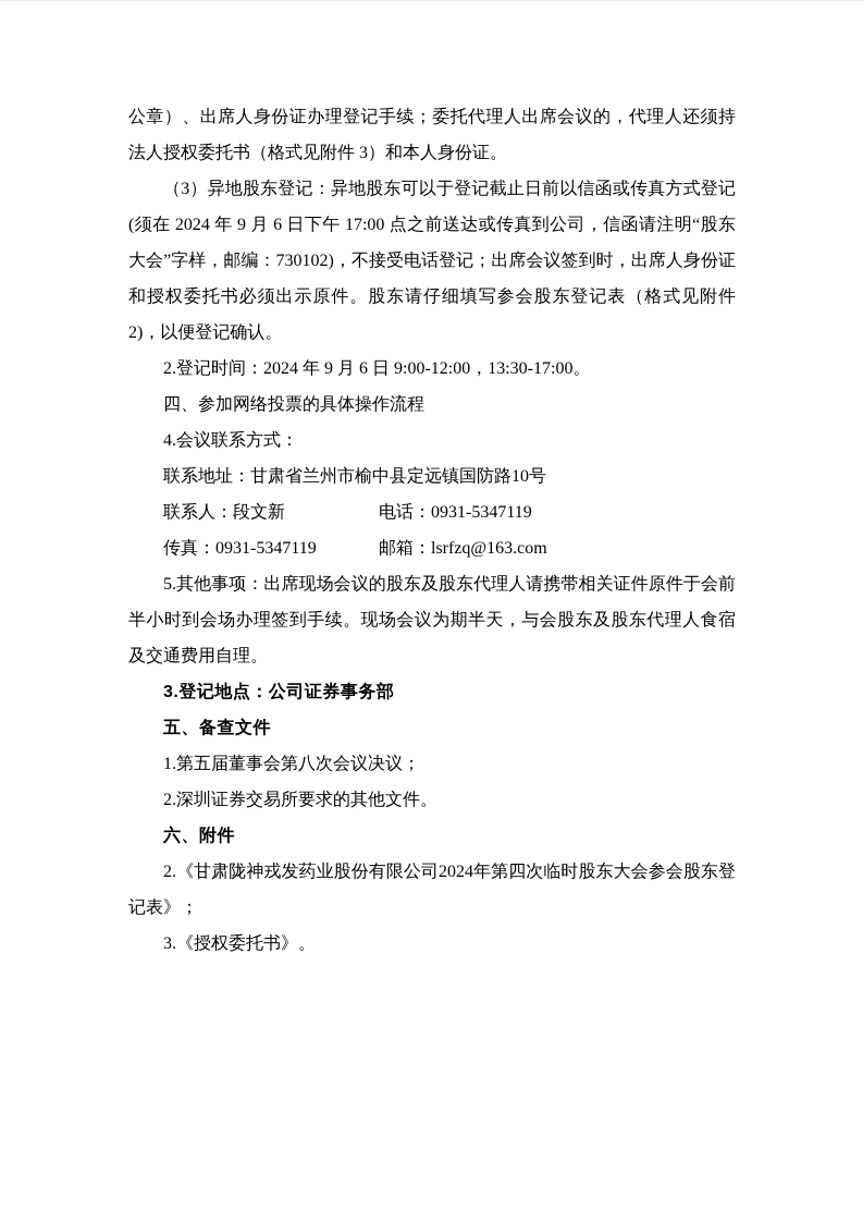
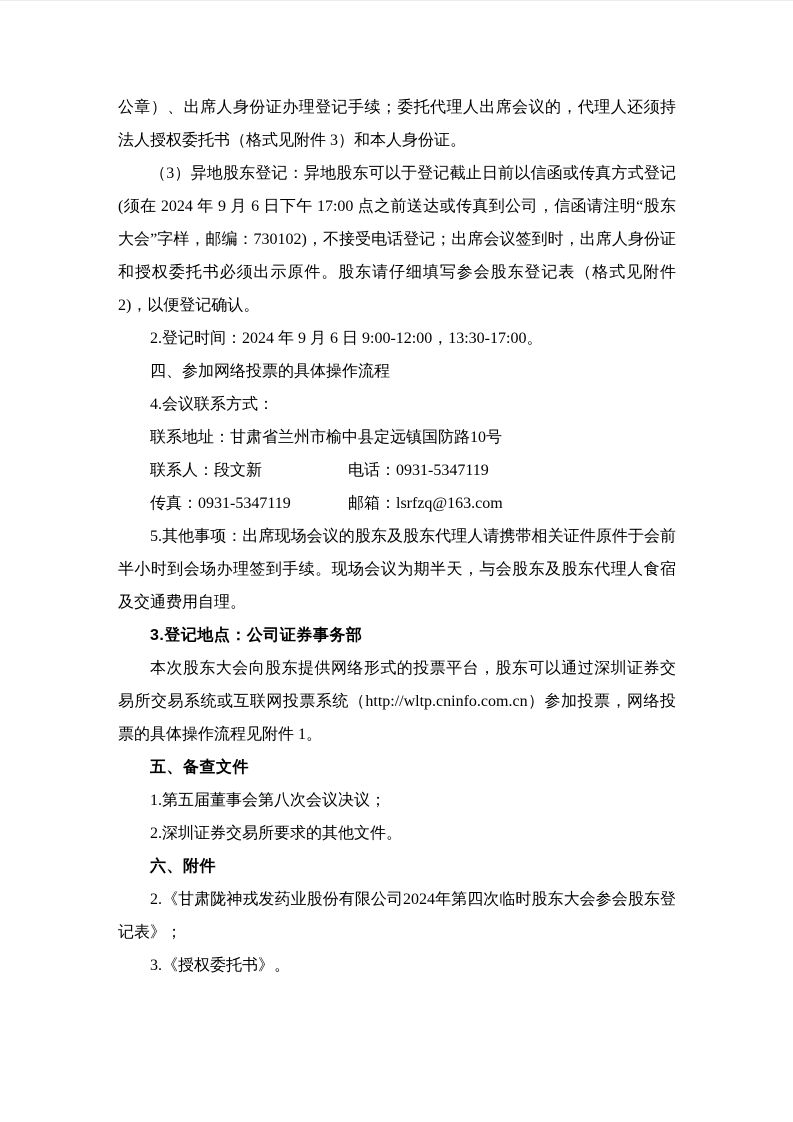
  公章）、出席人身份证办理登记手续；委托代理人出席会议的，代理人还须持法人授权委托书（格式见附件 3）和本人身份证。
  （3）异地股东登记：异地股东可以于登记截止日前以信函或传真方式登记(须在 2024 年 9 月 6 日下午 17:00 点之前送达或传真到公司，信函请注明“股东大会”字样，邮编：730102)，不接受电话登记；出席会议签到时，出席人身份证和授权委托书必须出示原件。股东请仔细填写参会股东登记表（格式见附件 2)，以便登记确认。
  2.登记时间：2024 年 9 月 6 日 9:00-12:00，13:30-17:00。
  四、参加网络投票的具体操作流程
  4.会议联系方式：
  联系地址：甘肃省兰州市榆中县定远镇国防路10号
  联系人：段文新
  电话：0931-5347119
  传真：0931-5347119
  邮箱：lsrfzq@163.com
  5.其他事项：出席现场会议的股东及股东代理人请携带相关证件原件于会前半小时到会场办理签到手续。现场会议为期半天，与会股东及股东代理人食宿及交通费用自理。
  3.登记地点：公司证券事务部
+ 本次股东大会向股东提供网络形式的投票平台，股东可以通过深圳证券交易所交易系统或互联网投票系统（http://wltp.cninfo.com.cn）参加投票，网络投票的具体操作流程见附件 1。
  五、备查文件
  1.第五届董事会第八次会议决议；
  2.深圳证券交易所要求的其他文件。
  六、附件
  2.《甘肃陇神戎发药业股份有限公司2024年第四次临时股东大会参会股东登记表》；
  3.《授权委托书》。
